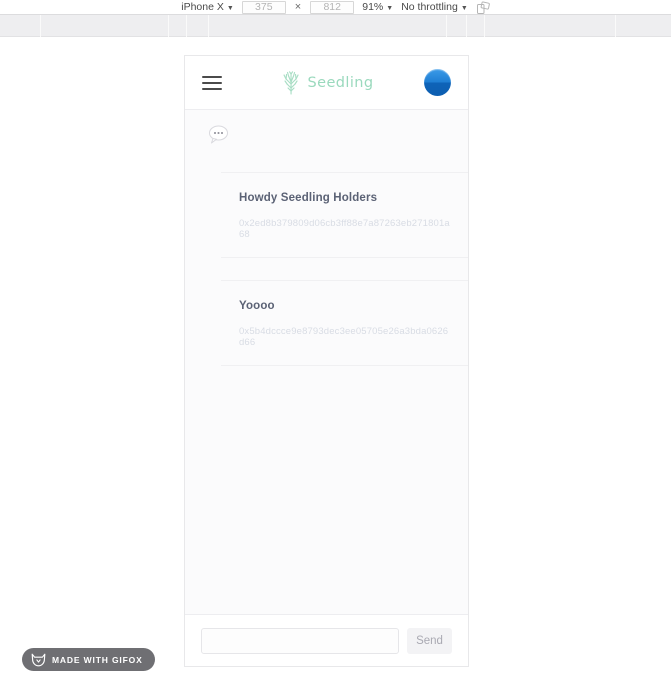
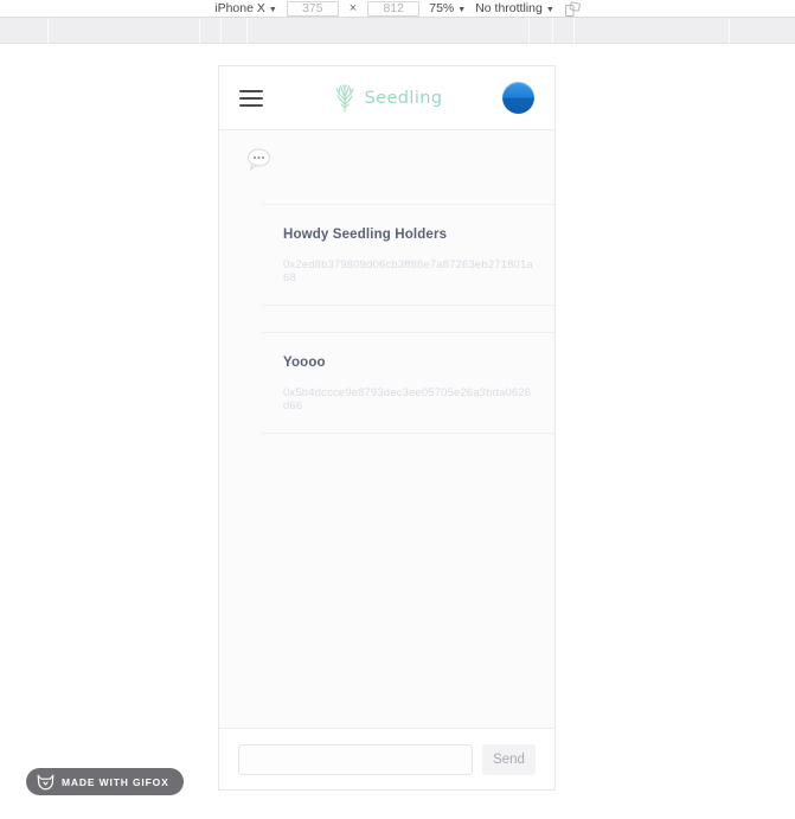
  iPhone X
  375
  ×
  812
- 91%
+ 75%
  No throttling
  Seedling
  Howdy Seedling Holders
  0x2ed8b379809d06cb3ff88e7a87263eb271801a68
  Yoooo
  0x5b4dccce9e8793dec3ee05705e26a3bda0626d66
  Send
  MADE WITH GIFOX
